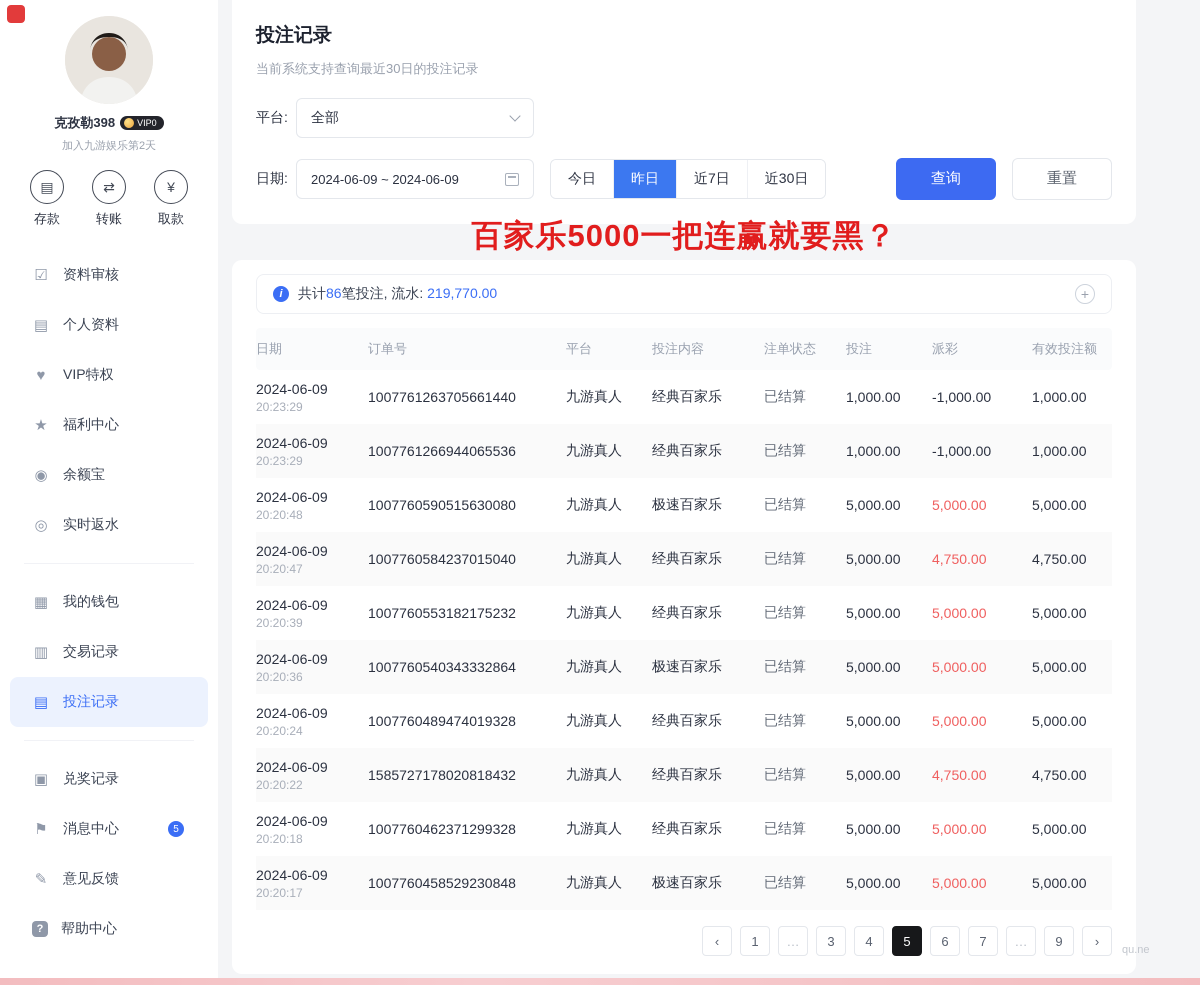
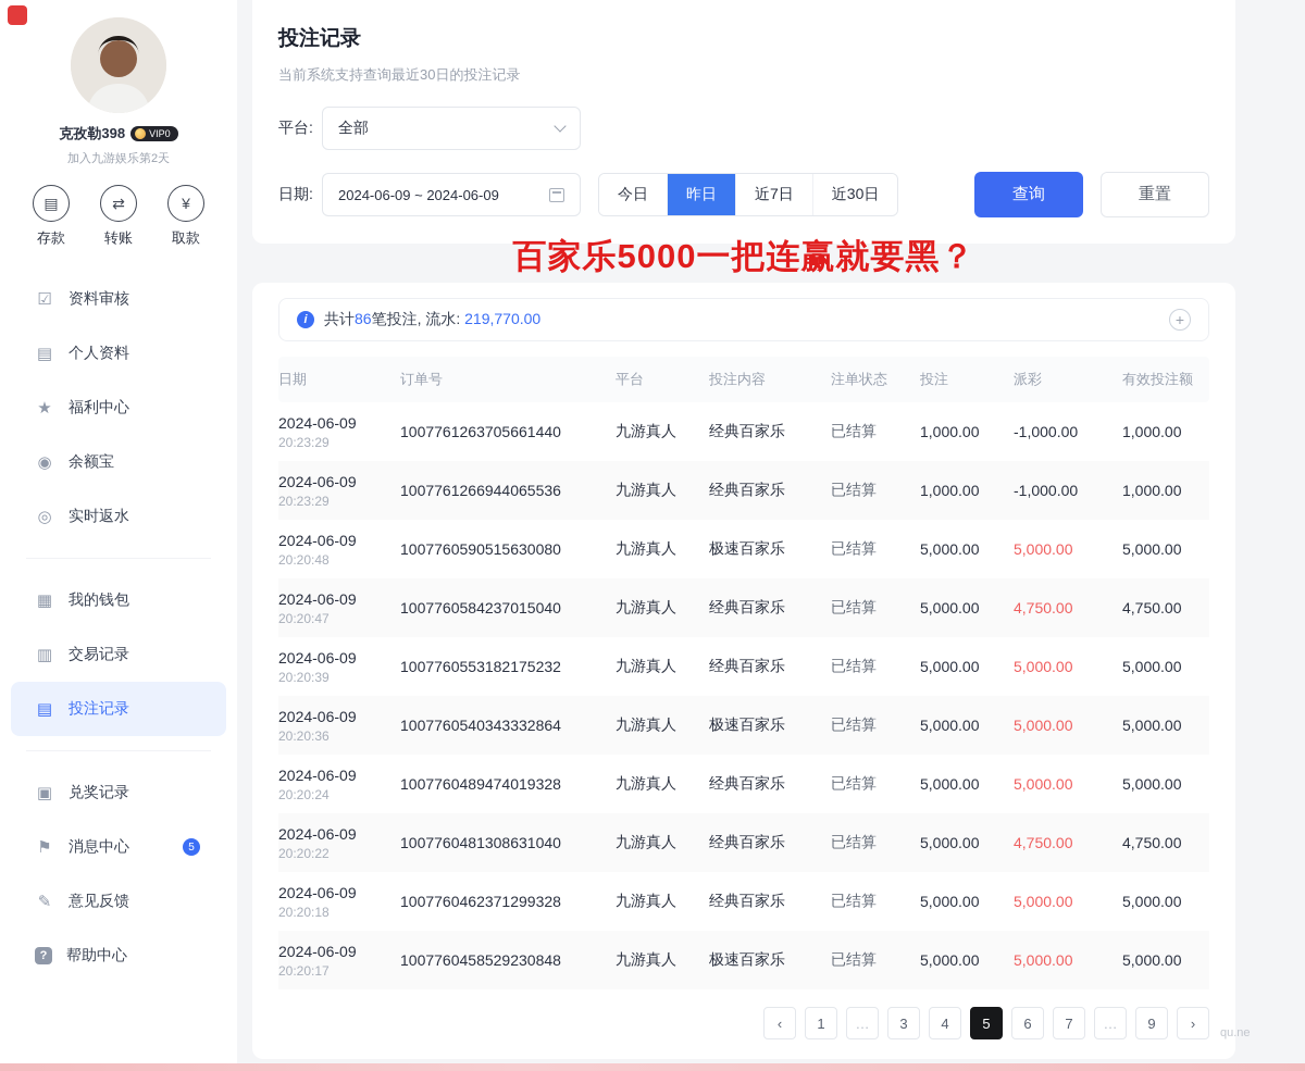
  克孜勒398
  VIP0
  加入九游娱乐第2天
  ▤
  存款
  ⇄
  转账
  ¥
  取款
  ☑
  资料审核
  ▤
  个人资料
- ♥
- VIP特权
  ★
  福利中心
  ◉
  余额宝
  ◎
  实时返水
  ▦
  我的钱包
  ▥
  交易记录
  ▤
  投注记录
  ▣
  兑奖记录
  ⚑
  消息中心
  5
  ✎
  意见反馈
  ?
  帮助中心
  投注记录
  当前系统支持查询最近30日的投注记录
  平台:
  全部
  日期:
  2024-06-09 ~ 2024-06-09
  今日
  昨日
  近7日
  近30日
  查询
  重置
  百家乐5000一把连赢就要黑？
  i
  共计86笔投注, 流水: 219,770.00
  +
  日期
  订单号
  平台
  投注内容
  注单状态
  投注
  派彩
  有效投注额
  2024-06-09
  20:23:29
  1007761263705661440
  九游真人
  经典百家乐
  已结算
  1,000.00
  -1,000.00
  1,000.00
  2024-06-09
  20:23:29
  1007761266944065536
  九游真人
  经典百家乐
  已结算
  1,000.00
  -1,000.00
  1,000.00
  2024-06-09
  20:20:48
  1007760590515630080
  九游真人
  极速百家乐
  已结算
  5,000.00
  5,000.00
  5,000.00
  2024-06-09
  20:20:47
  1007760584237015040
  九游真人
  经典百家乐
  已结算
  5,000.00
  4,750.00
  4,750.00
  2024-06-09
  20:20:39
  1007760553182175232
  九游真人
  经典百家乐
  已结算
  5,000.00
  5,000.00
  5,000.00
  2024-06-09
  20:20:36
  1007760540343332864
  九游真人
  极速百家乐
  已结算
  5,000.00
  5,000.00
  5,000.00
  2024-06-09
  20:20:24
  1007760489474019328
  九游真人
  经典百家乐
  已结算
  5,000.00
  5,000.00
  5,000.00
  2024-06-09
  20:20:22
- 1585727178020818432
+ 1007760481308631040
  九游真人
  经典百家乐
  已结算
  5,000.00
  4,750.00
  4,750.00
  2024-06-09
  20:20:18
  1007760462371299328
  九游真人
  经典百家乐
  已结算
  5,000.00
  5,000.00
  5,000.00
  2024-06-09
  20:20:17
  1007760458529230848
  九游真人
  极速百家乐
  已结算
  5,000.00
  5,000.00
  5,000.00
  ‹
  1
  …
  3
  4
  5
  6
  7
  …
  9
  ›
  qu.ne
